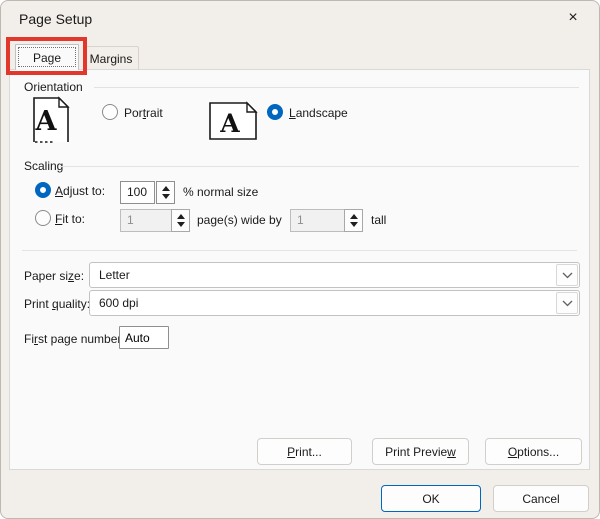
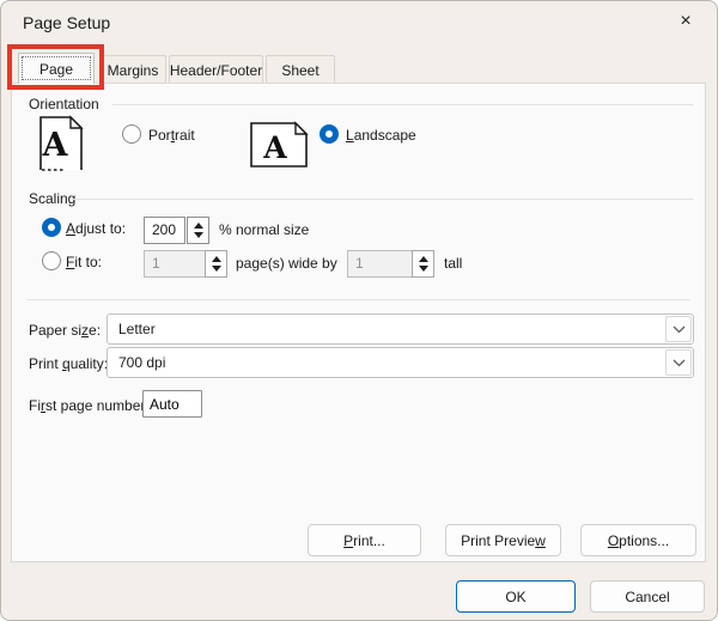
  Page Setup
  ×
  Page
  Margins
+ Header/Footer
+ Sheet
  Orientation
  A
  Portrait
  A
  Landscape
  Scaling
  Adjust to:
- 100
+ 200
  % normal size
  Fit to:
  1
  page(s) wide by
  1
  tall
  Paper size:
  Letter
  Print quality
- 600 dpi
+ 700 dpi
  First page numbe
  Auto
  Print...
  Print Preview
  Options...
  OK
  Cancel
